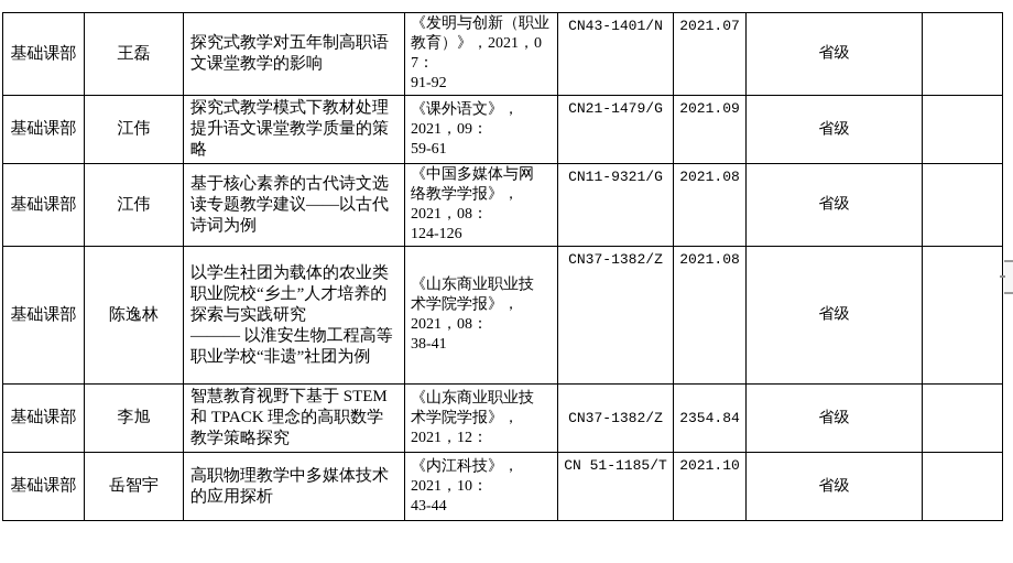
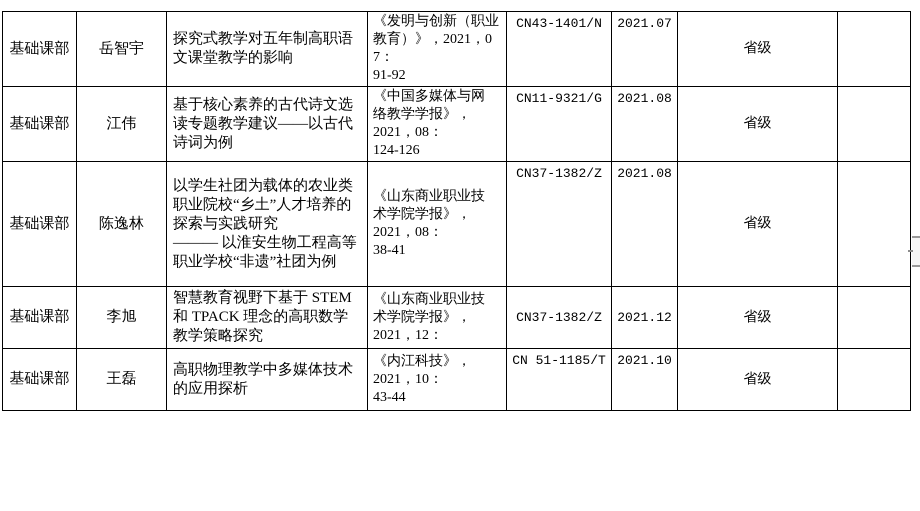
- 基础课部	王磊	探究式教学对五年制高职语文课堂教学的影响	《发明与创新（职业 教育）》，2021，07： 91-92	CN43-1401/N	2021.07	省级
+ 基础课部	岳智宇	探究式教学对五年制高职语文课堂教学的影响	《发明与创新（职业 教育）》，2021，07： 91-92	CN43-1401/N	2021.07	省级
- 基础课部	江伟	探究式教学模式下教材处理提升语文课堂教学质量的策略	《课外语文》， 2021，09： 59-61	CN21-1479/G	2021.09	省级
  基础课部	江伟	基于核心素养的古代诗文选读专题教学建议——以古代诗词为例	《中国多媒体与网 络教学学报》， 2021，08： 124-126	CN11-9321/G	2021.08	省级
  基础课部	陈逸林	以学生社团为载体的农业类职业院校“乡土”人才培养的探索与实践研究 ——— 以淮安生物工程高等职业学校“非遗”社团为例	《山东商业职业技 术学院学报》， 2021，08： 38-41	CN37-1382/Z	2021.08	省级
- 基础课部	李旭	智慧教育视野下基于 STEM 和 TPACK 理念的高职数学教学策略探究	《山东商业职业技 术学院学报》， 2021，12：	CN37-1382/Z	2354.84	省级
+ 基础课部	李旭	智慧教育视野下基于 STEM 和 TPACK 理念的高职数学教学策略探究	《山东商业职业技 术学院学报》， 2021，12：	CN37-1382/Z	2021.12	省级
- 基础课部	岳智宇	高职物理教学中多媒体技术的应用探析	《内江科技》， 2021，10： 43-44	CN 51-1185/T	2021.10	省级
+ 基础课部	王磊	高职物理教学中多媒体技术的应用探析	《内江科技》， 2021，10： 43-44	CN 51-1185/T	2021.10	省级
